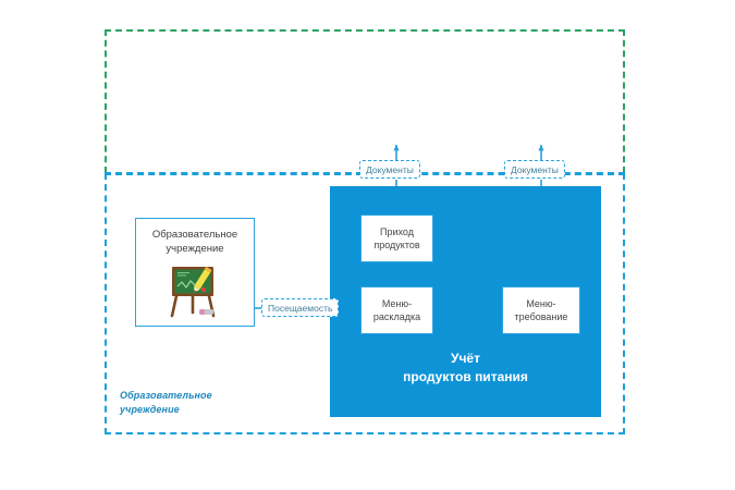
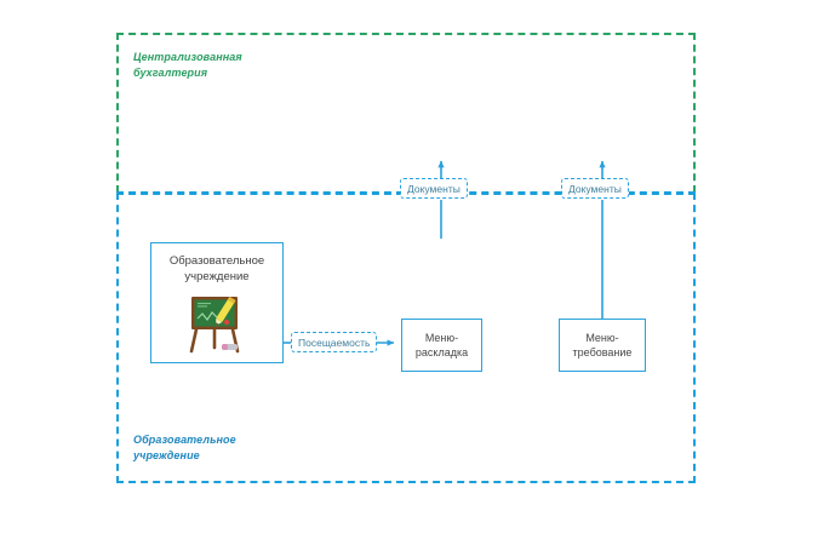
+ Централизованная
+ бухгалтерия
  Образовательное
  учреждение
- Учёт
- продуктов питания
- Приход
- продуктов
  Меню-
  раскладка
  Меню-
  требование
  Образовательное
  учреждение
  Документы
  Документы
  Посещаемость
